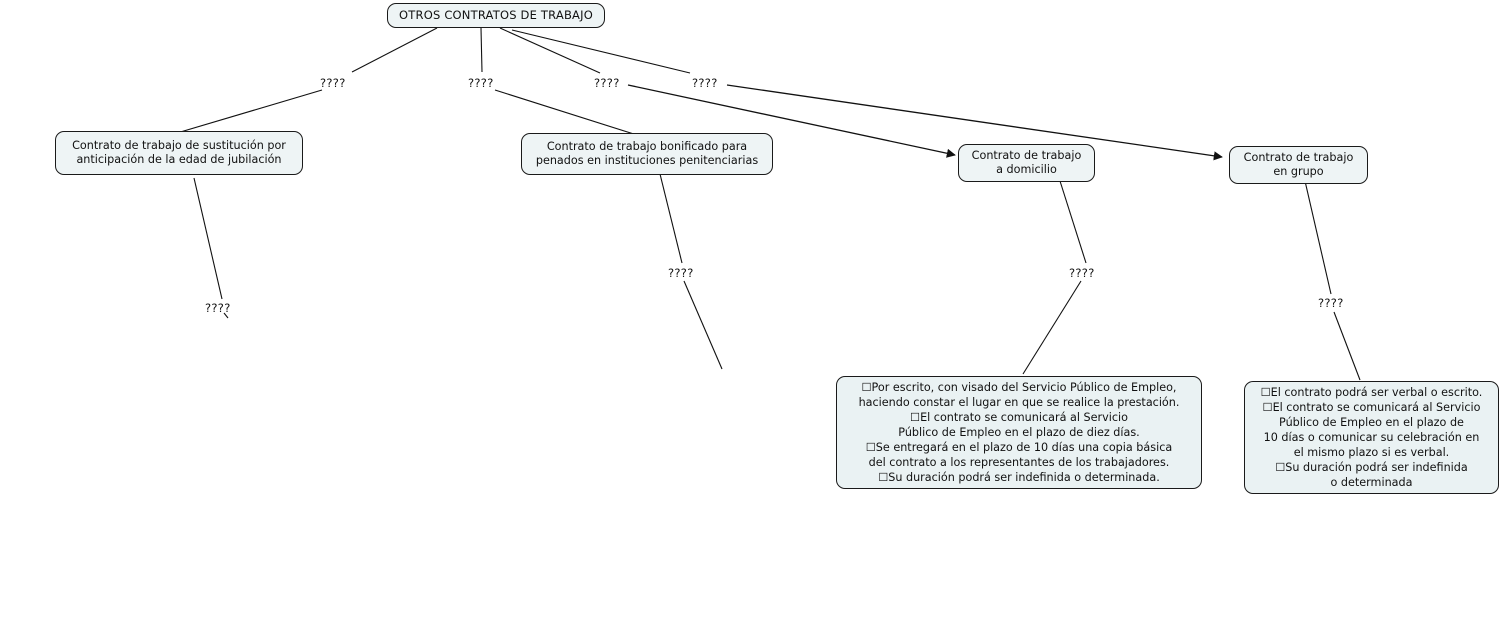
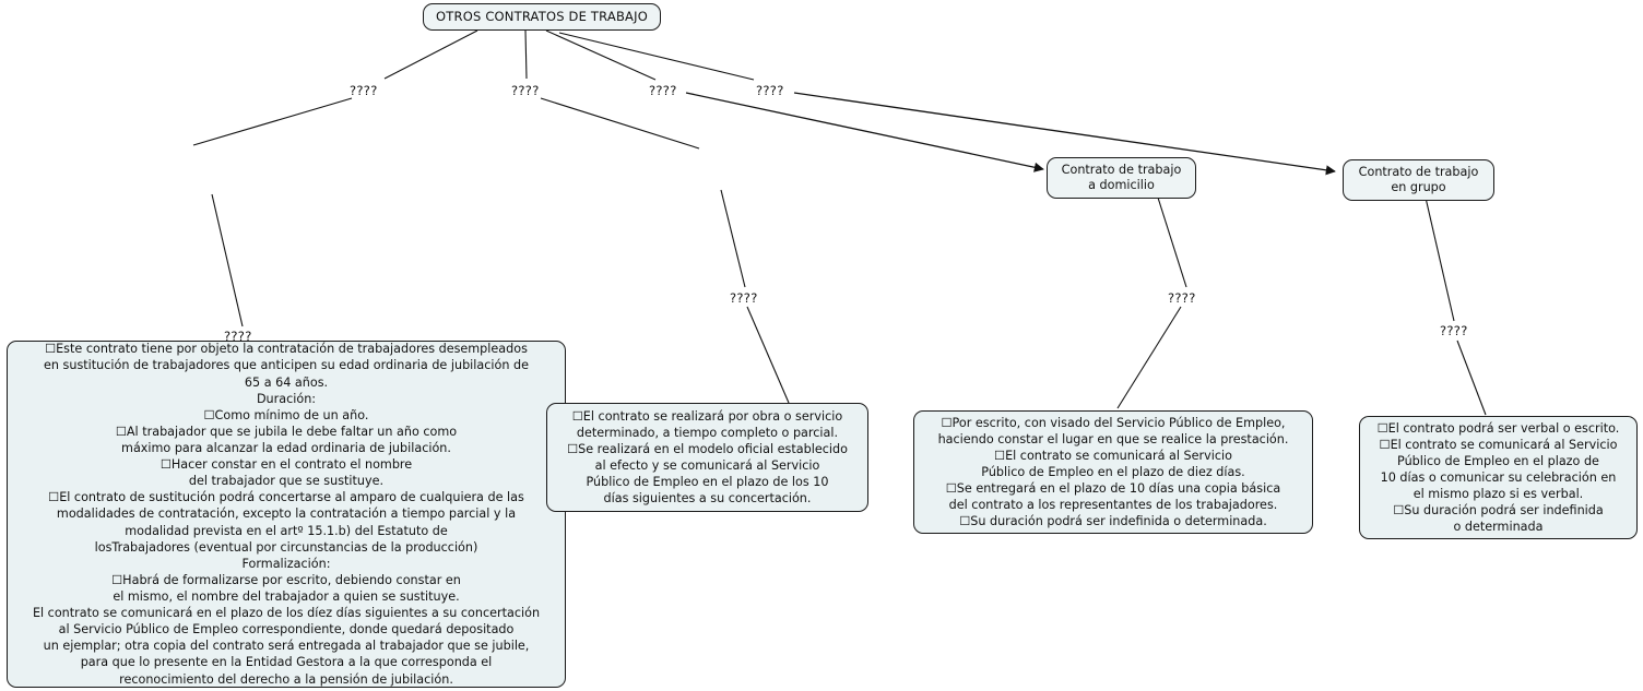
  OTROS CONTRATOS DE TRABAJO
- Contrato de trabajo de sustitución por
- anticipación de la edad de jubilación
- Contrato de trabajo bonificado para
- penados en instituciones penitenciarias
  Contrato de trabajo
  a domicilio
  Contrato de trabajo
  en grupo
+ ☐Este contrato tiene por objeto la contratación de trabajadores desempleados
+ en sustitución de trabajadores que anticipen su edad ordinaria de jubilación de
+ 65 a 64 años.
+ Duración:
+ ☐Como mínimo de un año.
+ ☐Al trabajador que se jubila le debe faltar un año como
+ máximo para alcanzar la edad ordinaria de jubilación.
+ ☐Hacer constar en el contrato el nombre
+ del trabajador que se sustituye.
+ ☐El contrato de sustitución podrá concertarse al amparo de cualquiera de las
+ modalidades de contratación, excepto la contratación a tiempo parcial y la
+ modalidad prevista en el artº 15.1.b) del Estatuto de
+ losTrabajadores (eventual por circunstancias de la producción)
+ Formalización:
+ ☐Habrá de formalizarse por escrito, debiendo constar en
+ el mismo, el nombre del trabajador a quien se sustituye.
+ El contrato se comunicará en el plazo de los díez días siguientes a su concertación
+ al Servicio Público de Empleo correspondiente, donde quedará depositado
+ un ejemplar; otra copia del contrato será entregada al trabajador que se jubile,
+ para que lo presente en la Entidad Gestora a la que corresponda el
+ reconocimiento del derecho a la pensión de jubilación.
+ ☐El contrato se realizará por obra o servicio
+ determinado, a tiempo completo o parcial.
+ ☐Se realizará en el modelo oficial establecido
+ al efecto y se comunicará al Servicio
+ Público de Empleo en el plazo de los 10
+ días siguientes a su concertación.
  ☐Por escrito, con visado del Servicio Público de Empleo,
  haciendo constar el lugar en que se realice la prestación.
  ☐El contrato se comunicará al Servicio
  Público de Empleo en el plazo de diez días.
  ☐Se entregará en el plazo de 10 días una copia básica
  del contrato a los representantes de los trabajadores.
  ☐Su duración podrá ser indefinida o determinada.
  ☐El contrato podrá ser verbal o escrito.
  ☐El contrato se comunicará al Servicio
  Público de Empleo en el plazo de
  10 días o comunicar su celebración en
  el mismo plazo si es verbal.
  ☐Su duración podrá ser indefinida
  o determinada
  ????
  ????
  ????
  ????
  ????
  ????
  ????
  ????
